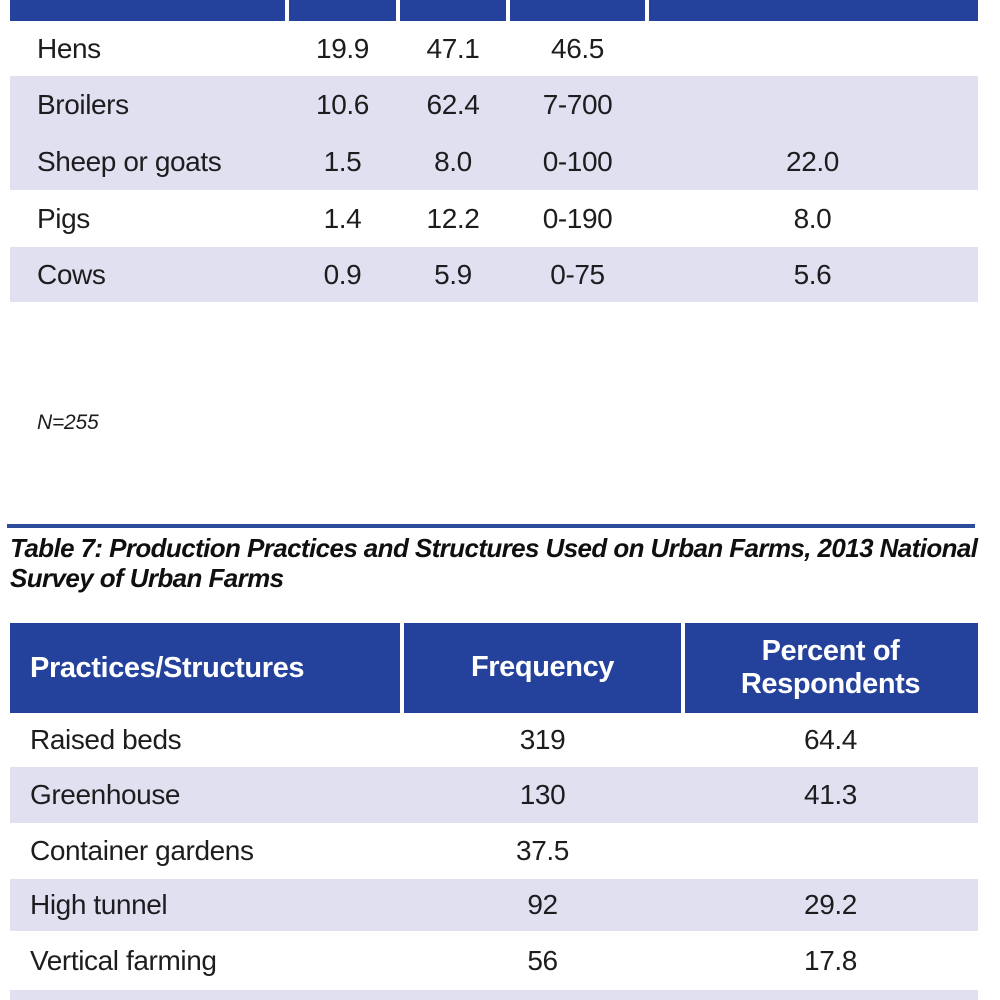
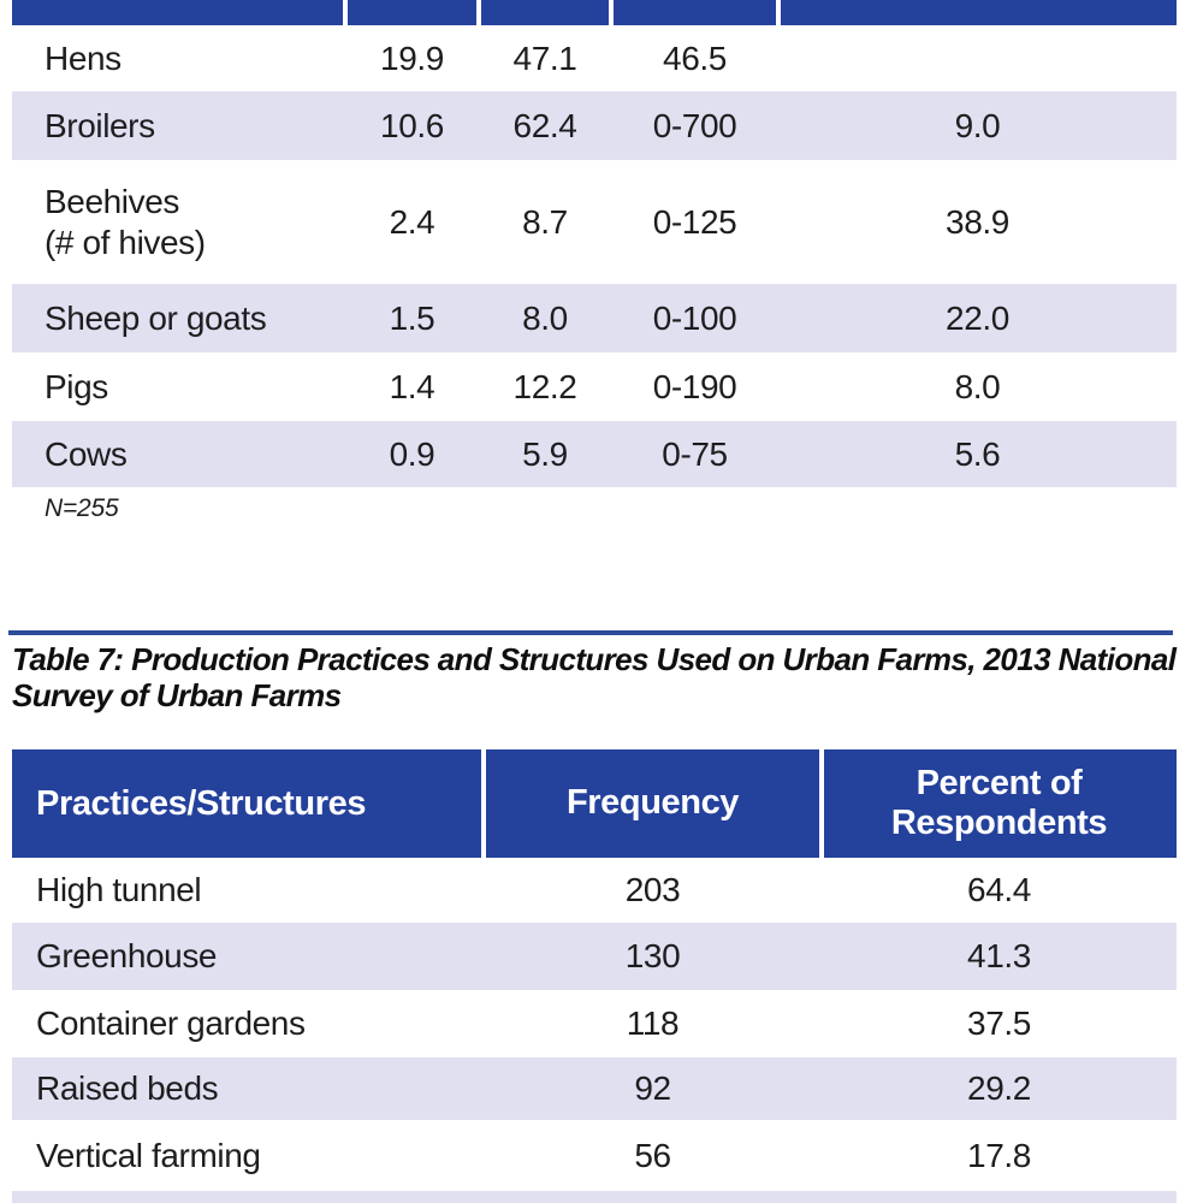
  Hens
  19.9
  47.1
  46.5
  Broilers
  10.6
  62.4
- 7-700
+ 0-700
+ 9.0
+ Beehives
+ (# of hives)
+ 2.4
+ 8.7
+ 0-125
+ 38.9
  Sheep or goats
  1.5
  8.0
  0-100
  22.0
  Pigs
  1.4
  12.2
  0-190
  8.0
  Cows
  0.9
  5.9
  0-75
  5.6
  N=255
  Table 7: Production Practices and Structures Used on Urban Farms, 2013 National
  Survey of Urban Farms
  Practices/Structures
  Frequency
  Percent of Respondents
- Raised beds
+ High tunnel
- 319
+ 203
  64.4
  Greenhouse
  130
  41.3
  Container gardens
+ 118
  37.5
- High tunnel
+ Raised beds
  92
  29.2
  Vertical farming
  56
  17.8
